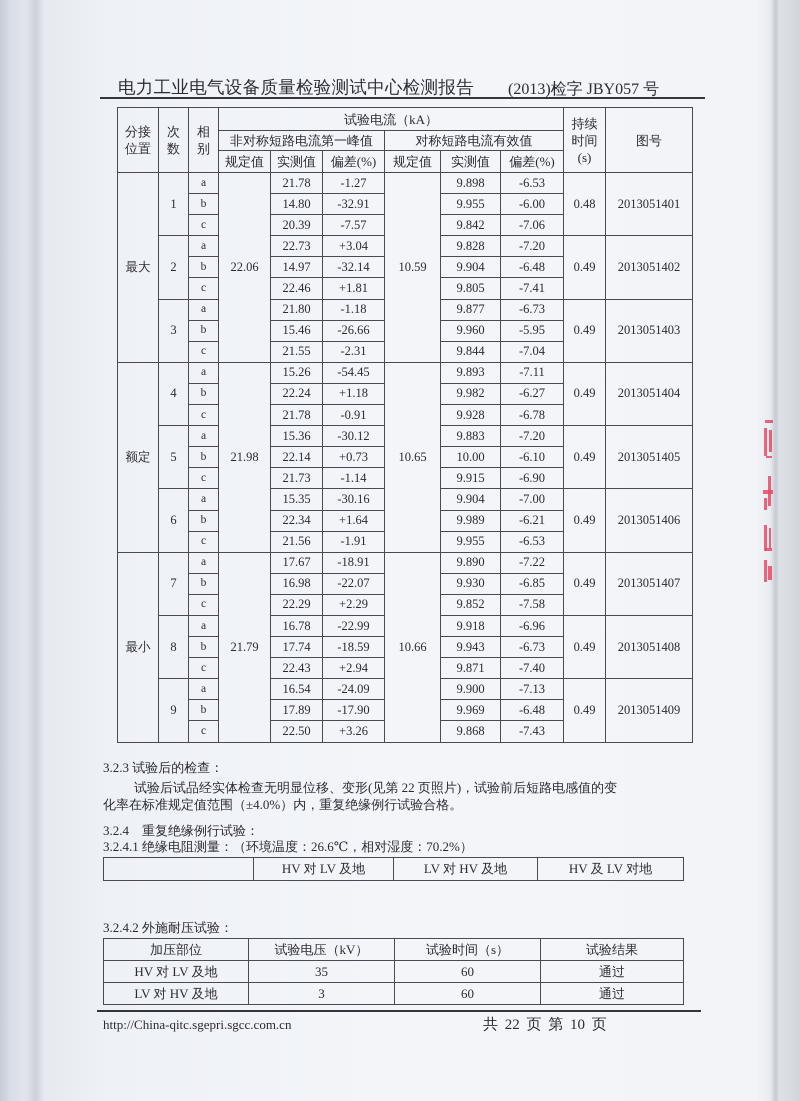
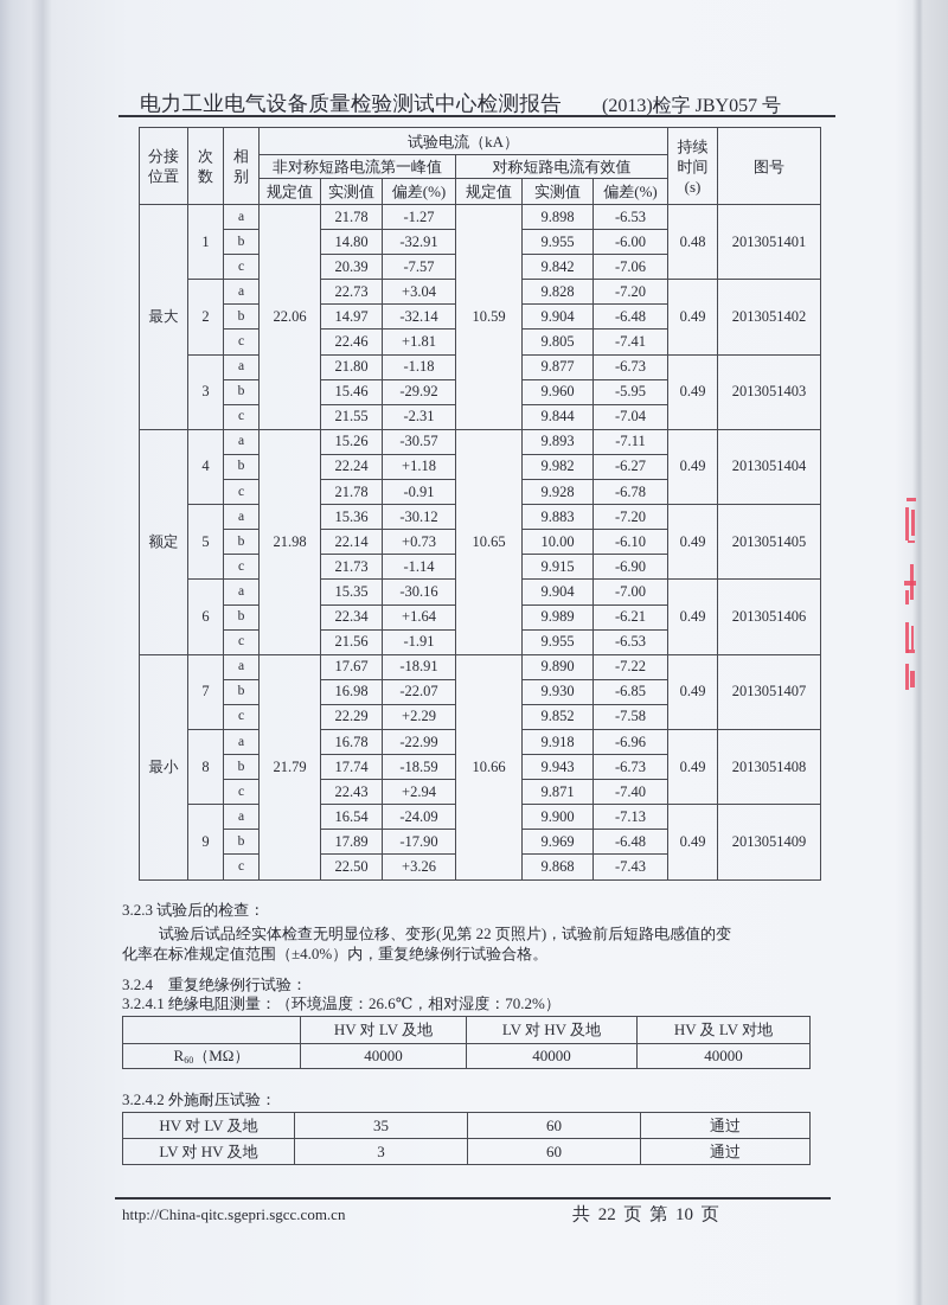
  电力工业电气设备质量检验测试中心检测报告
  (2013)检字 JBY057 号
  分接 位置	次 数	相 别	试验电流（kA）	持续 时间 (s)	图号
  非对称短路电流第一峰值	对称短路电流有效值
  规定值	实测值	偏差(%)	规定值	实测值	偏差(%)
  最大	1	a	22.06	21.78	-1.27	10.59	9.898	-6.53	0.48	2013051401
  b	14.80	-32.91	9.955	-6.00
  c	20.39	-7.57	9.842	-7.06
  2	a	22.73	+3.04	9.828	-7.20	0.49	2013051402
  b	14.97	-32.14	9.904	-6.48
  c	22.46	+1.81	9.805	-7.41
  3	a	21.80	-1.18	9.877	-6.73	0.49	2013051403
- b	15.46	-26.66	9.960	-5.95
+ b	15.46	-29.92	9.960	-5.95
  c	21.55	-2.31	9.844	-7.04
- 额定	4	a	21.98	15.26	-54.45	10.65	9.893	-7.11	0.49	2013051404
+ 额定	4	a	21.98	15.26	-30.57	10.65	9.893	-7.11	0.49	2013051404
  b	22.24	+1.18	9.982	-6.27
  c	21.78	-0.91	9.928	-6.78
  5	a	15.36	-30.12	9.883	-7.20	0.49	2013051405
  b	22.14	+0.73	10.00	-6.10
  c	21.73	-1.14	9.915	-6.90
  6	a	15.35	-30.16	9.904	-7.00	0.49	2013051406
  b	22.34	+1.64	9.989	-6.21
  c	21.56	-1.91	9.955	-6.53
  最小	7	a	21.79	17.67	-18.91	10.66	9.890	-7.22	0.49	2013051407
  b	16.98	-22.07	9.930	-6.85
  c	22.29	+2.29	9.852	-7.58
  8	a	16.78	-22.99	9.918	-6.96	0.49	2013051408
  b	17.74	-18.59	9.943	-6.73
  c	22.43	+2.94	9.871	-7.40
  9	a	16.54	-24.09	9.900	-7.13	0.49	2013051409
  b	17.89	-17.90	9.969	-6.48
  c	22.50	+3.26	9.868	-7.43
  3.2.3 试验后的检查：
  试验后试品经实体检查无明显位移、变形(见第 22 页照片)，试验前后短路电感值的变
  化率在标准规定值范围（±4.0%）内，重复绝缘例行试验合格。
  3.2.4 重复绝缘例行试验：
  3.2.4.1 绝缘电阻测量：（环境温度：26.6℃，相对湿度：70.2%）
  	HV 对 LV 及地	LV 对 HV 及地	HV 及 LV 对地
+ R60（MΩ）	40000	40000	40000
  3.2.4.2 外施耐压试验：
- 加压部位	试验电压（kV）	试验时间（s）	试验结果
  HV 对 LV 及地	35	60	通过
  LV 对 HV 及地	3	60	通过
  http://China-qitc.sgepri.sgcc.com.cn
  共 22 页 第 10 页
